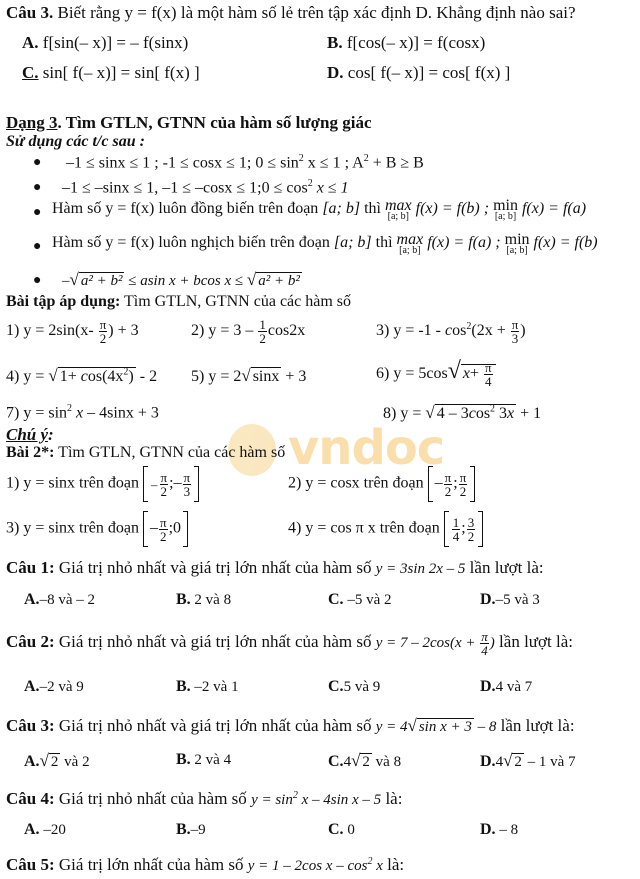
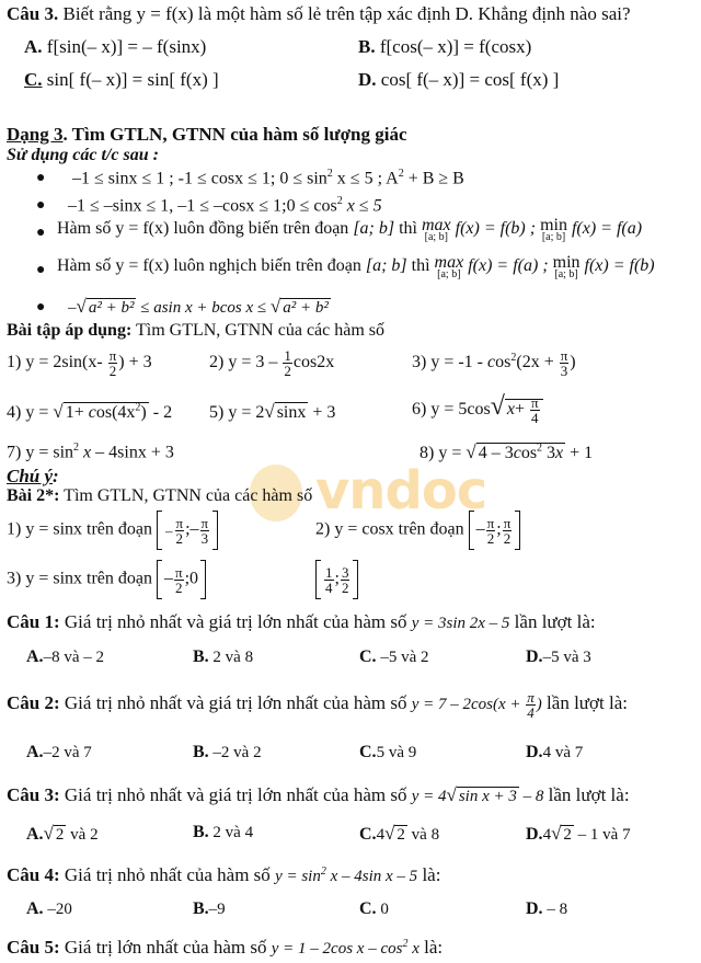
  vndoc
  Câu 3. Biết rằng y = f(x) là một hàm số lẻ trên tập xác định D. Khẳng định nào sai?
  A. f[sin(– x)] = – f(sinx)
  B. f[cos(– x)] = f(cosx)
  C. sin[ f(– x)] = sin[ f(x) ]
  D. cos[ f(– x)] = cos[ f(x) ]
  Dạng 3. Tìm GTLN, GTNN của hàm số lượng giác
  Sử dụng các t/c sau :
  ●
- –1 ≤ sinx ≤ 1 ; -1 ≤ cosx ≤ 1; 0 ≤ sin2 x ≤ 1 ; A2 + B ≥ B
+ –1 ≤ sinx ≤ 1 ; -1 ≤ cosx ≤ 1; 0 ≤ sin2 x ≤ 5 ; A2 + B ≥ B
  ●
- –1 ≤ –sinx ≤ 1, –1 ≤ –cosx ≤ 1;0 ≤ cos2 x ≤ 1
+ –1 ≤ –sinx ≤ 1, –1 ≤ –cosx ≤ 1;0 ≤ cos2 x ≤ 5
  ●
  Hàm số y = f(x) luôn đồng biến trên đoạn [a; b] thì max
  [a; b]
  f(x) = f(b) ; min
  [a; b]
  f(x) = f(a)
  ●
  Hàm số y = f(x) luôn nghịch biến trên đoạn [a; b] thì max
  [a; b]
  f(x) = f(a) ; min
  [a; b]
  f(x) = f(b)
  ●
  –√ a² + b² ≤ asin x + bcos x ≤ √ a² + b²
  Bài tập áp dụng: Tìm GTLN, GTNN của các hàm số
  1) y = 2sin(x-
  π
  2
  ) + 3
  2) y = 3 –
  1
  2
  cos2x
  3) y = -1 - cos2(2x +
  π
  3
  )
  4) y = √1+ cos(4x2) - 2
  5) y = 2√sinx + 3
  6) y = 5cos√x+
  π
  4
  7) y = sin2 x – 4sinx + 3
  8) y = √4 – 3cos2 3x + 1
  Chú ý:
  Bài 2*: Tìm GTLN, GTNN của các hàm số
  1) y = sinx trên đoạn –
  π
  2
  ;–
  π
  3
  2) y = cosx trên đoạn –
  π
  2
  ;
  π
  2
  3) y = sinx trên đoạn –
  π
  2
  ;0
- 4) y = cos π x trên đoạn
  1
  4
  ;
  3
  2
  Câu 1: Giá trị nhỏ nhất và giá trị lớn nhất của hàm số y = 3sin 2x – 5 lần lượt là:
  A.–8 và – 2
  B. 2 và 8
  C. –5 và 2
  D.–5 và 3
  Câu 2: Giá trị nhỏ nhất và giá trị lớn nhất của hàm số y = 7 – 2cos(x +
  π
  4
  ) lần lượt là:
- A.–2 và 9
+ A.–2 và 7
- B. –2 và 1
+ B. –2 và 2
  C.5 và 9
  D.4 và 7
  Câu 3: Giá trị nhỏ nhất và giá trị lớn nhất của hàm số y = 4√ sin x + 3 – 8 lần lượt là:
  A.√ 2 và 2
  B. 2 và 4
  C.4√ 2 và 8
  D.4√ 2 – 1 và 7
  Câu 4: Giá trị nhỏ nhất của hàm số y = sin2 x – 4sin x – 5 là:
  A. –20
  B.–9
  C. 0
  D. – 8
  Câu 5: Giá trị lớn nhất của hàm số y = 1 – 2cos x – cos2 x là:
